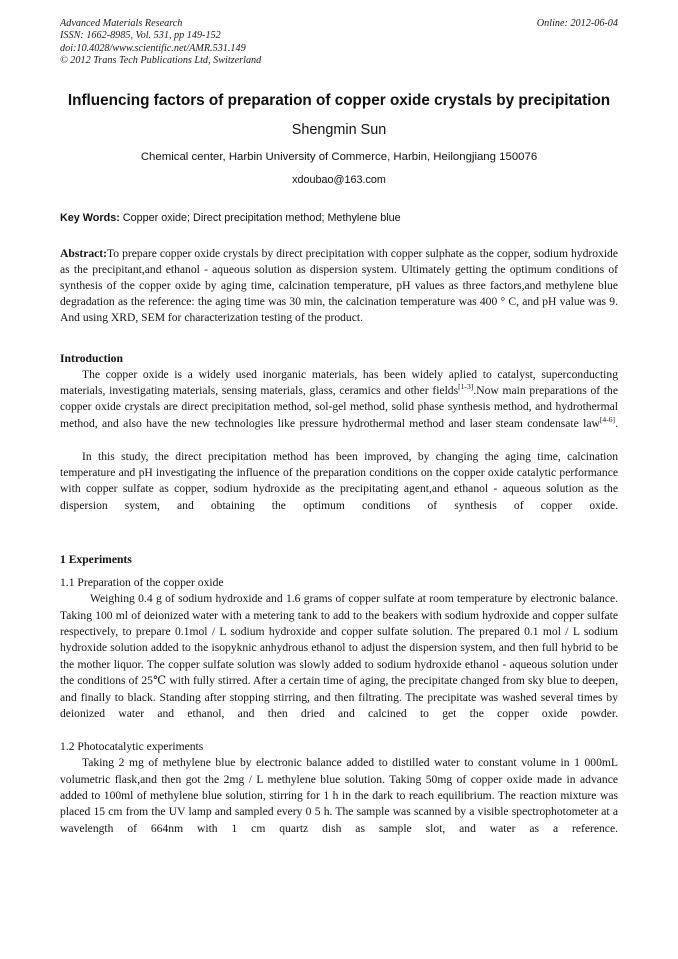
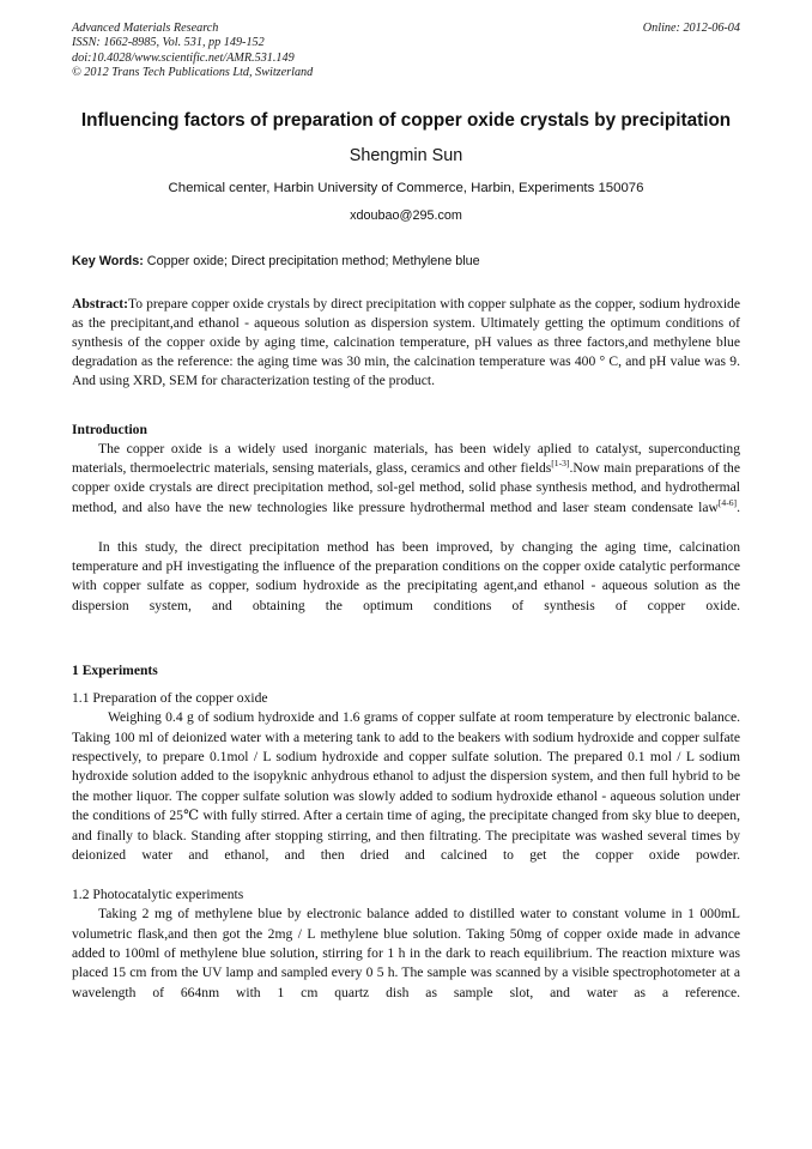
  Advanced Materials Research
  ISSN: 1662-8985, Vol. 531, pp 149-152
  doi:10.4028/www.scientific.net/AMR.531.149
  © 2012 Trans Tech Publications Ltd, Switzerland
  Online: 2012-06-04
  Influencing factors of preparation of copper oxide crystals by precipitation
  Shengmin Sun
- Chemical center, Harbin University of Commerce, Harbin, Heilongjiang 150076
+ Chemical center, Harbin University of Commerce, Harbin, Experiments 150076
- xdoubao@163.com
+ xdoubao@295.com
  Key Words: Copper oxide; Direct precipitation method; Methylene blue
  Abstract:To prepare copper oxide crystals by direct precipitation with copper sulphate as the copper, sodium hydroxide as the precipitant,and ethanol - aqueous solution as dispersion system. Ultimately getting the optimum conditions of synthesis of the copper oxide by aging time, calcination temperature, pH values as three factors,and methylene blue degradation as the reference: the aging time was 30 min, the calcination temperature was 400 ° C, and pH value was 9. And using XRD, SEM for characterization testing of the product.
  Introduction
- The copper oxide is a widely used inorganic materials, has been widely aplied to catalyst, superconducting materials, investigating materials, sensing materials, glass, ceramics and other fields[1-3].Now main preparations of the copper oxide crystals are direct precipitation method, sol-gel method, solid phase synthesis method, and hydrothermal method, and also have the new technologies like pressure hydrothermal method and laser steam condensate law[4-6].
+ The copper oxide is a widely used inorganic materials, has been widely aplied to catalyst, superconducting materials, thermoelectric materials, sensing materials, glass, ceramics and other fields[1-3].Now main preparations of the copper oxide crystals are direct precipitation method, sol-gel method, solid phase synthesis method, and hydrothermal method, and also have the new technologies like pressure hydrothermal method and laser steam condensate law[4-6].
  In this study, the direct precipitation method has been improved, by changing the aging time, calcination temperature and pH investigating the influence of the preparation conditions on the copper oxide catalytic performance with copper sulfate as copper, sodium hydroxide as the precipitating agent,and ethanol - aqueous solution as the dispersion system, and obtaining the optimum conditions of synthesis of copper oxide.
  1 Experiments
  1.1 Preparation of the copper oxide
  Weighing 0.4 g of sodium hydroxide and 1.6 grams of copper sulfate at room temperature by electronic balance. Taking 100 ml of deionized water with a metering tank to add to the beakers with sodium hydroxide and copper sulfate respectively, to prepare 0.1mol / L sodium hydroxide and copper sulfate solution. The prepared 0.1 mol / L sodium hydroxide solution added to the isopyknic anhydrous ethanol to adjust the dispersion system, and then full hybrid to be the mother liquor. The copper sulfate solution was slowly added to sodium hydroxide ethanol - aqueous solution under the conditions of 25℃ with fully stirred. After a certain time of aging, the precipitate changed from sky blue to deepen, and finally to black. Standing after stopping stirring, and then filtrating. The precipitate was washed several times by deionized water and ethanol, and then dried and calcined to get the copper oxide powder.
  1.2 Photocatalytic experiments
  Taking 2 mg of methylene blue by electronic balance added to distilled water to constant volume in 1 000mL volumetric flask,and then got the 2mg / L methylene blue solution. Taking 50mg of copper oxide made in advance added to 100ml of methylene blue solution, stirring for 1 h in the dark to reach equilibrium. The reaction mixture was placed 15 cm from the UV lamp and sampled every 0 5 h. The sample was scanned by a visible spectrophotometer at a wavelength of 664nm with 1 cm quartz dish as sample slot, and water as a reference.
